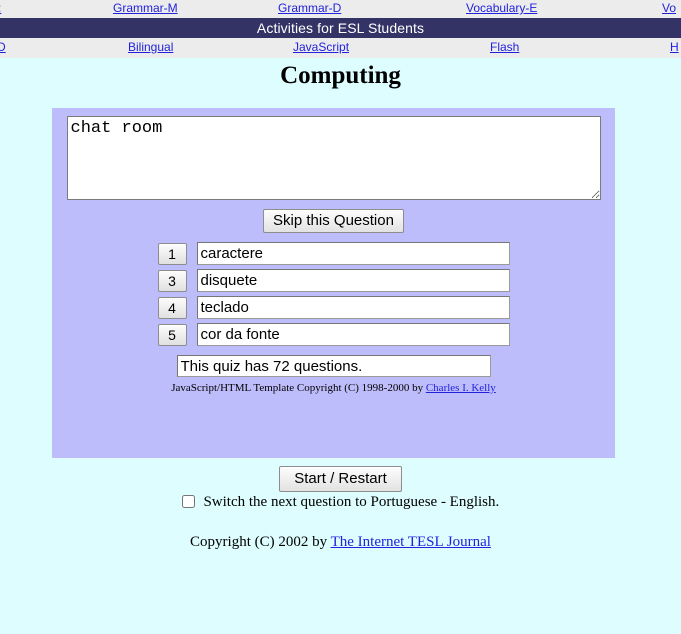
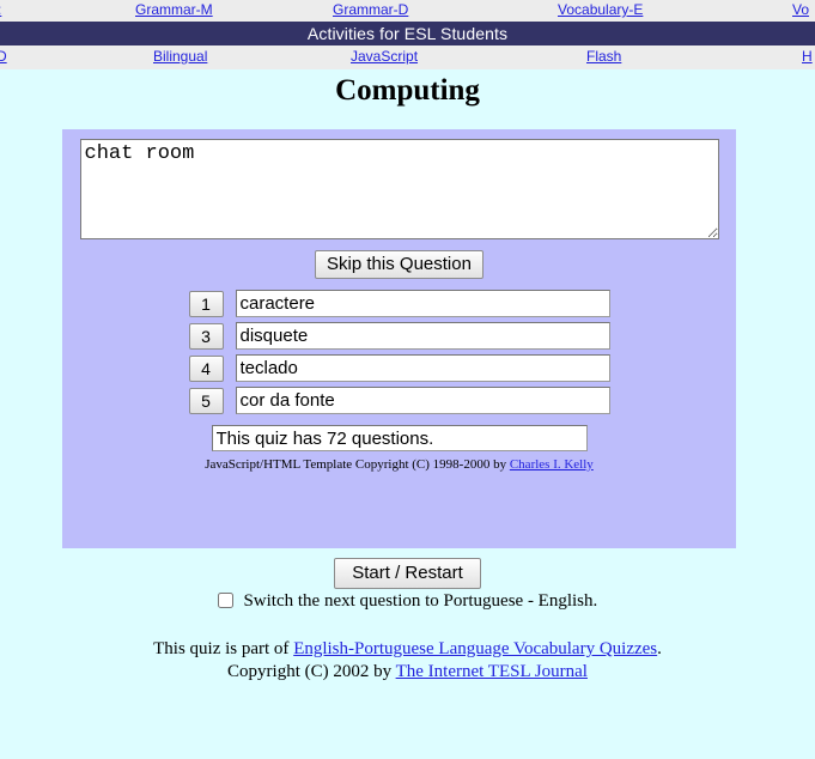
  Grammar-M
  Grammar-D
  Vocabulary-E
  Vo
  Activities for ESL Students
  D
  Bilingual
  JavaScript
  Flash
  H
  Computing
  chat room
  Skip this Question
  1
  caractere
  3
  disquete
  4
  teclado
  5
  cor da fonte
  This quiz has 72 questions.
  JavaScript/HTML Template Copyright (C) 1998-2000 by Charles I. Kelly
  Start / Restart
  Switch the next question to Portuguese - English.
+ This quiz is part of English-Portuguese Language Vocabulary Quizzes.
  Copyright (C) 2002 by The Internet TESL Journal
